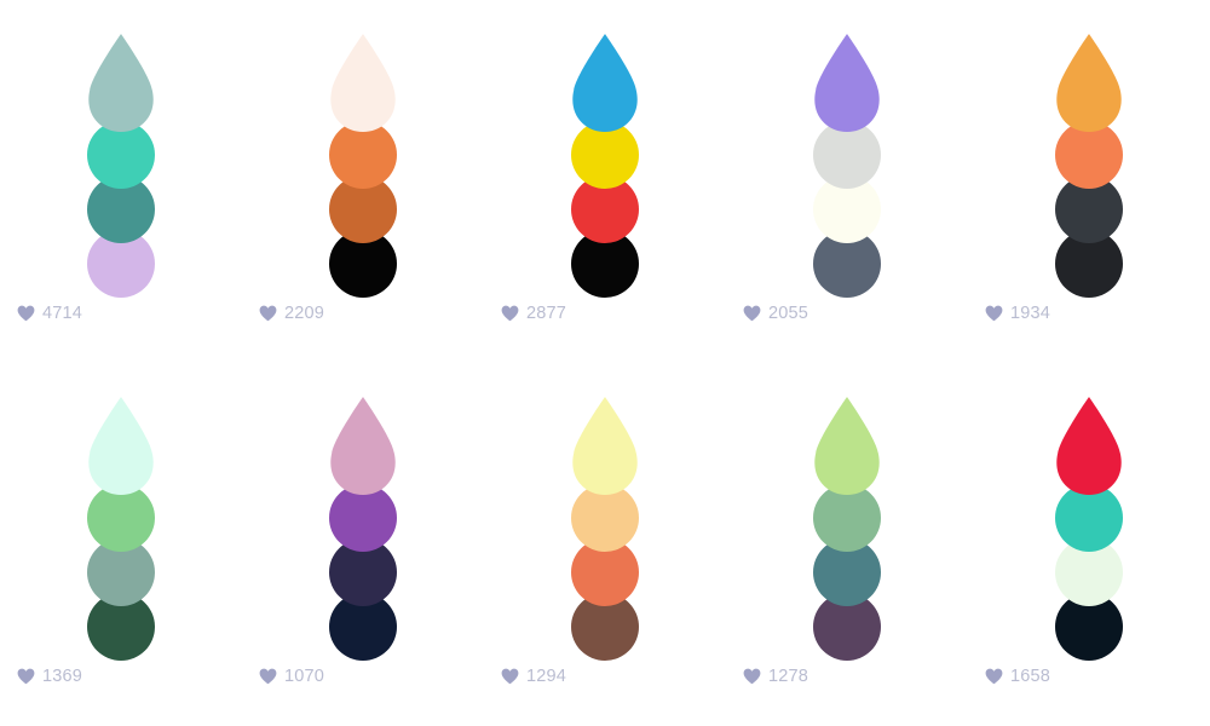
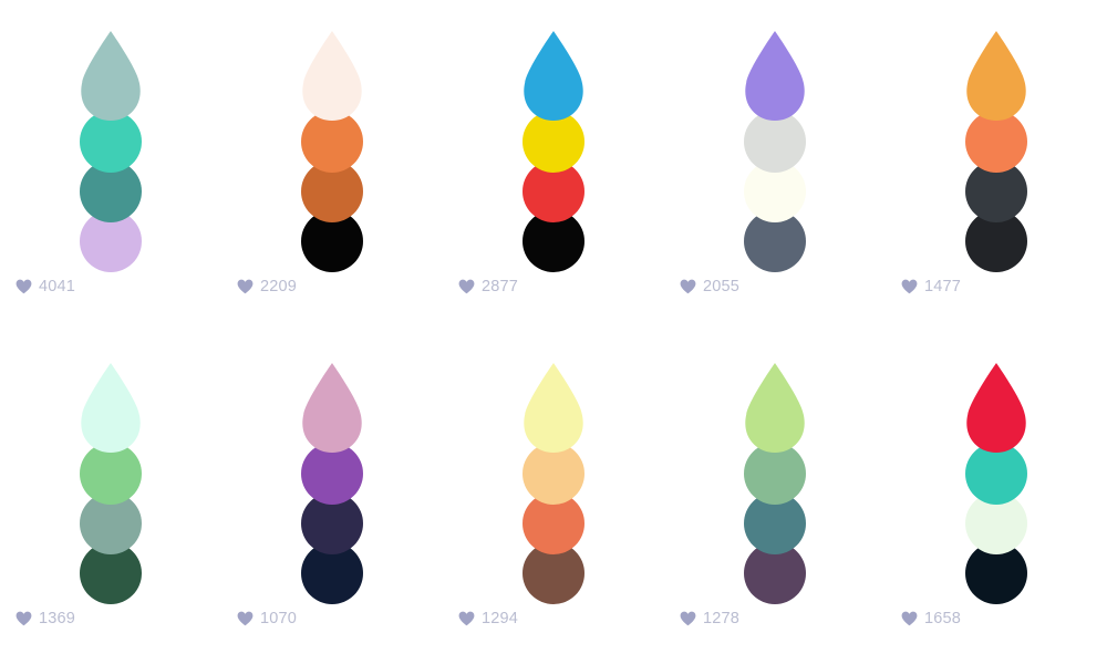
- 4714
+ 4041
  2209
  2877
  2055
- 1934
+ 1477
  1369
  1070
  1294
  1278
  1658
